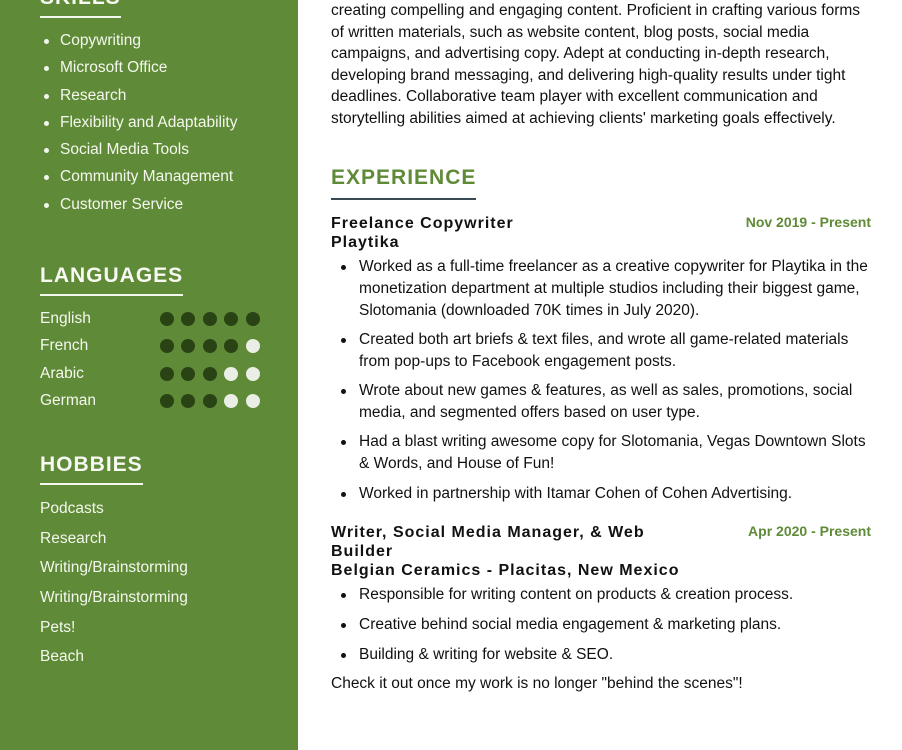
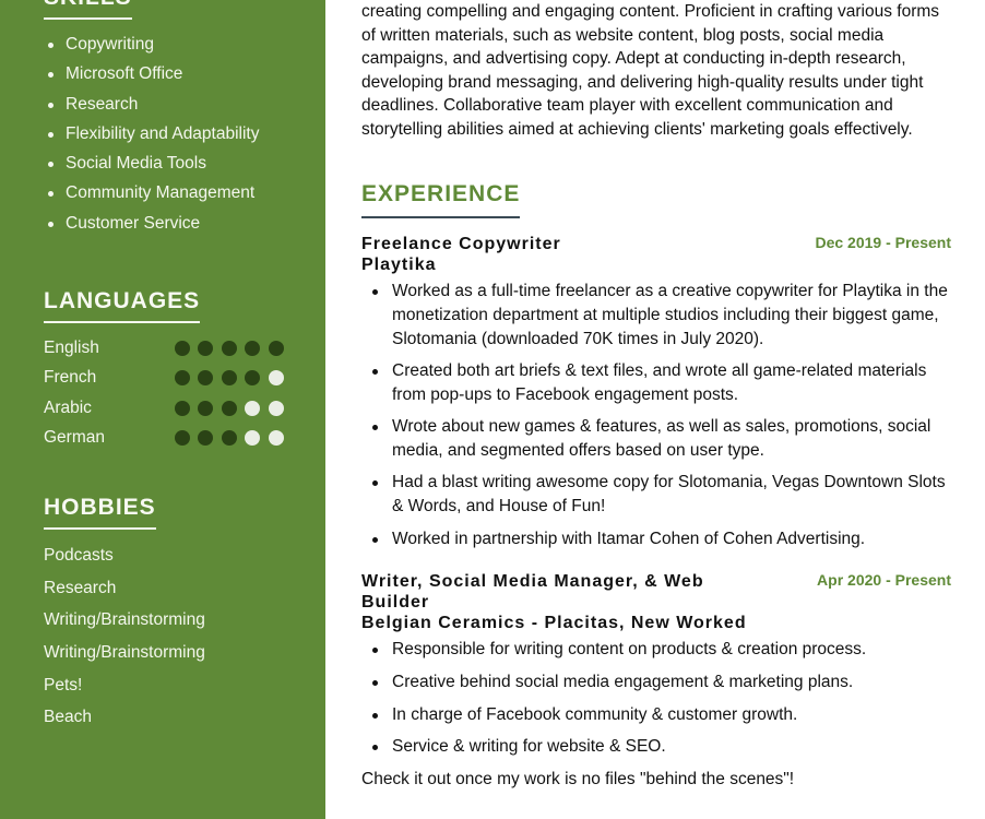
  Copywriting
  Microsoft Office
  Research
  Flexibility and Adaptability
  Social Media Tools
  Community Management
  Customer Service
  LANGUAGES
  English
  French
  Arabic
  German
  HOBBIES
  Podcasts
  Research
  Writing/Brainstorming
  Writing/Brainstorming
  Pets!
  Beach
  creating compelling and engaging content. Proficient in crafting various forms of written materials, such as website content, blog posts, social media campaigns, and advertising copy. Adept at conducting in-depth research, developing brand messaging, and delivering high-quality results under tight deadlines. Collaborative team player with excellent communication and storytelling abilities aimed at achieving clients' marketing goals effectively.
  EXPERIENCE
  Freelance Copywriter
- Nov 2019 - Present
+ Dec 2019 - Present
  Playtika
  Worked as a full-time freelancer as a creative copywriter for Playtika in the monetization department at multiple studios including their biggest game, Slotomania (downloaded 70K times in July 2020).
  Created both art briefs & text files, and wrote all game-related materials from pop-ups to Facebook engagement posts.
  Wrote about new games & features, as well as sales, promotions, social media, and segmented offers based on user type.
  Had a blast writing awesome copy for Slotomania, Vegas Downtown Slots & Words, and House of Fun!
  Worked in partnership with Itamar Cohen of Cohen Advertising.
  Writer, Social Media Manager, & Web Builder
  Apr 2020 - Present
- Belgian Ceramics - Placitas, New Mexico
+ Belgian Ceramics - Placitas, New Worked
  Responsible for writing content on products & creation process.
  Creative behind social media engagement & marketing plans.
+ In charge of Facebook community & customer growth.
- Building & writing for website & SEO.
+ Service & writing for website & SEO.
- Check it out once my work is no longer "behind the scenes"!
+ Check it out once my work is no files "behind the scenes"!
